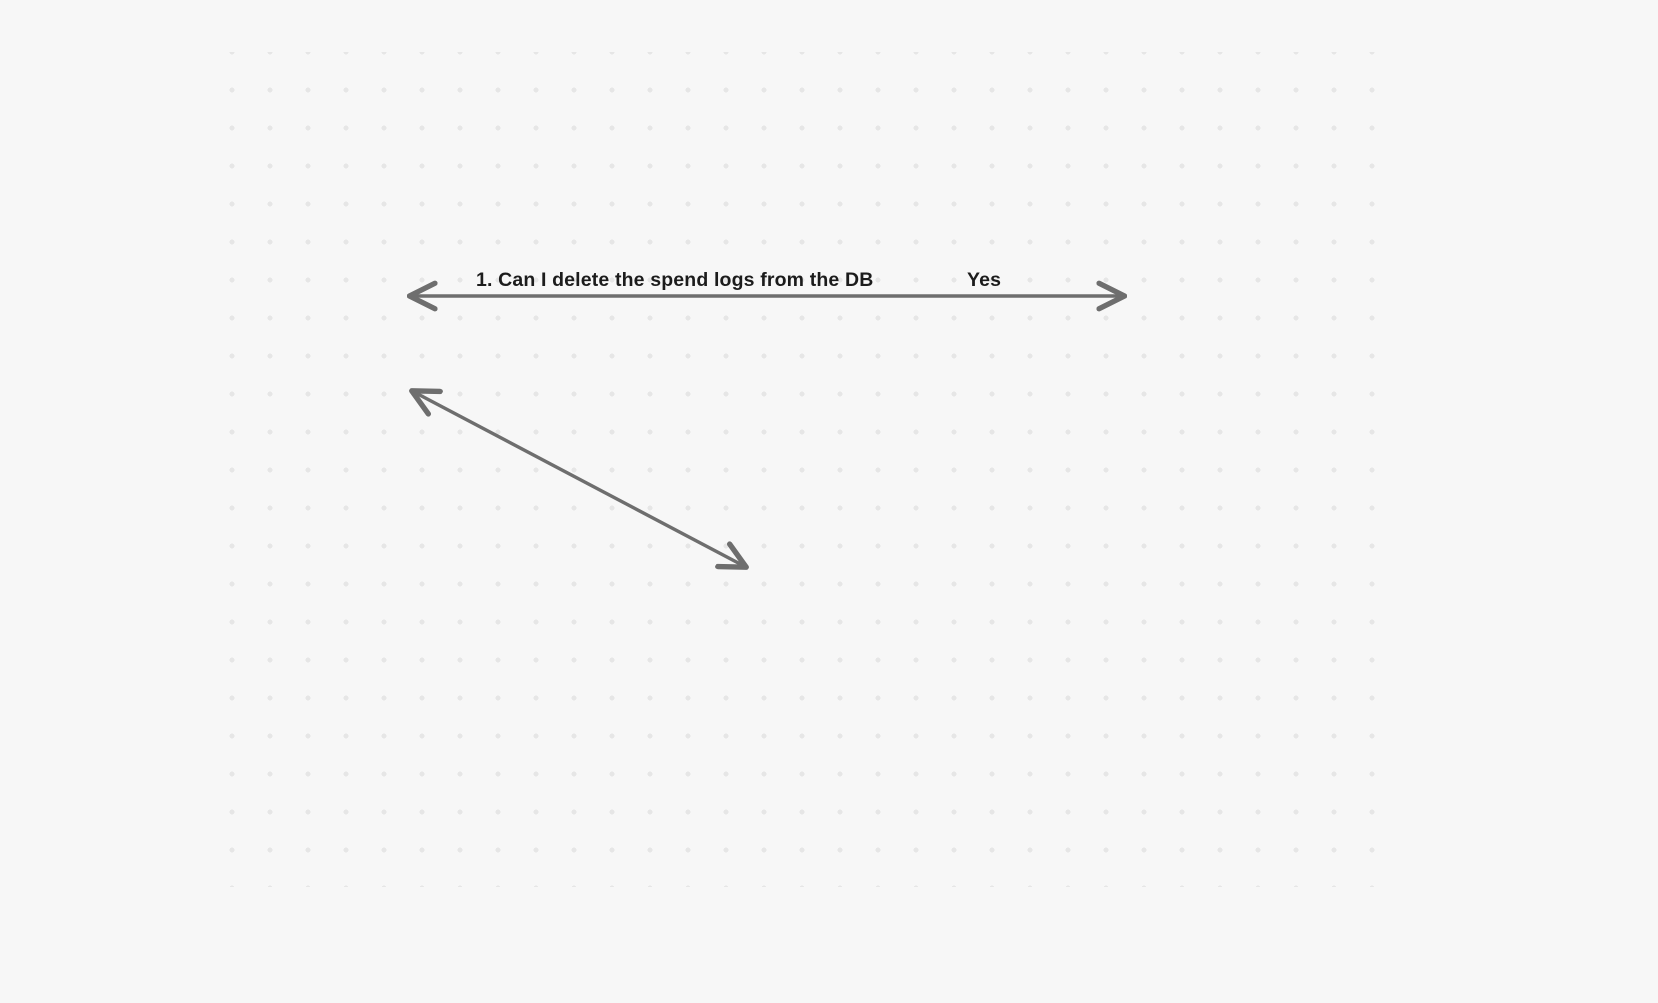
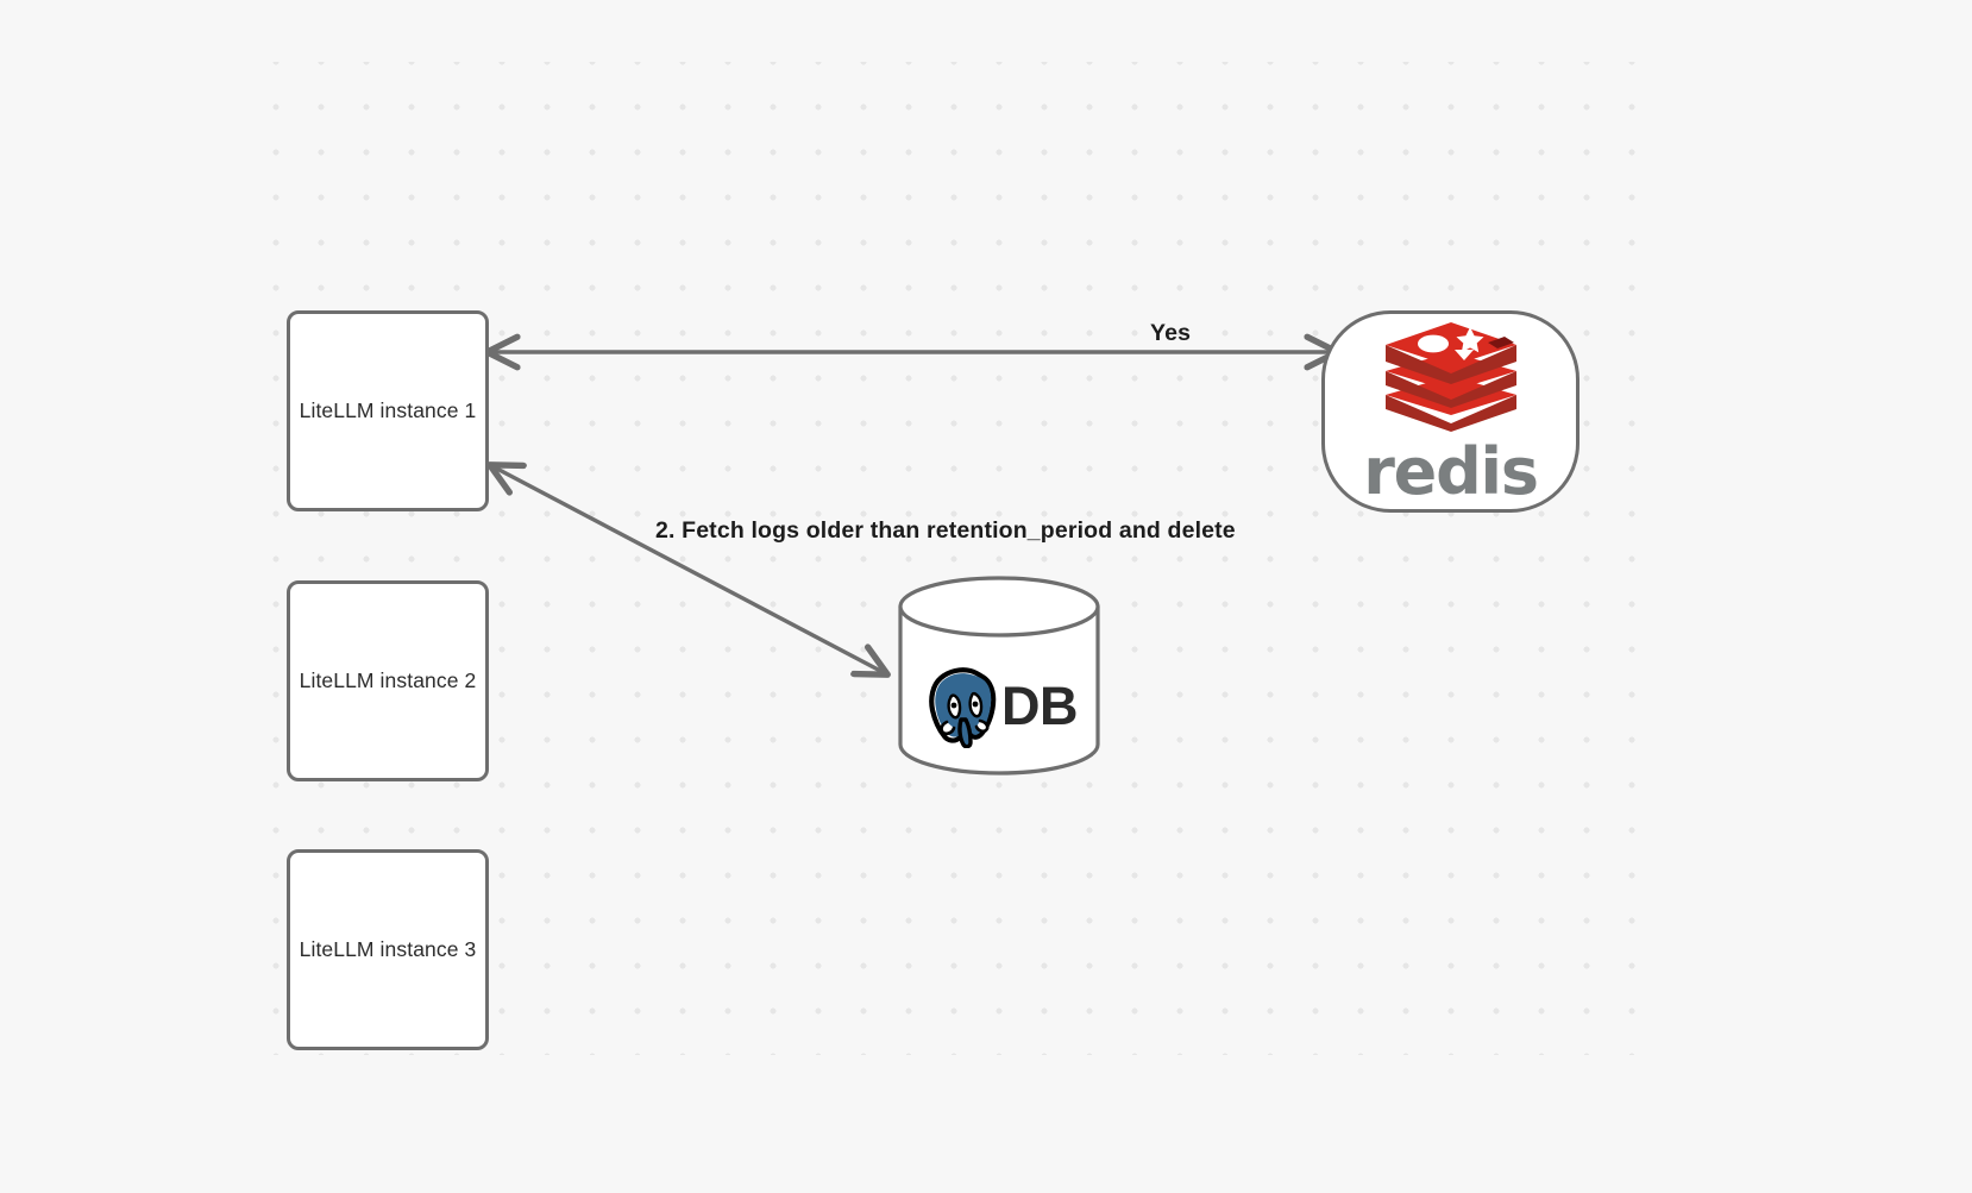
- 1. Can I delete the spend logs from the DB
  Yes
+ 2. Fetch logs older than retention_period and delete
+ LiteLLM instance 1
+ LiteLLM instance 2
+ LiteLLM instance 3
+ redis
+ DB
